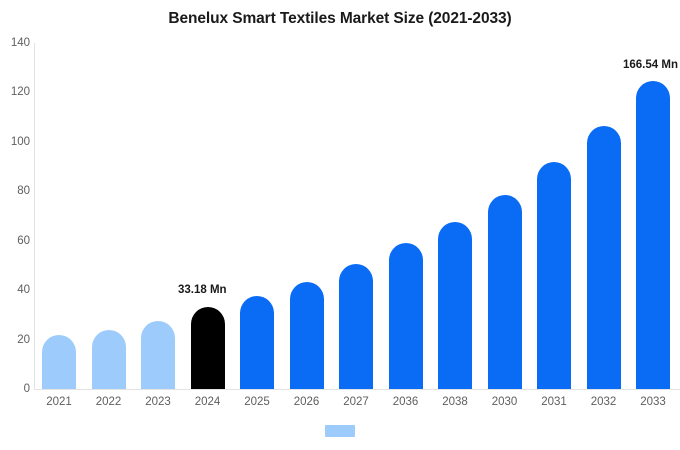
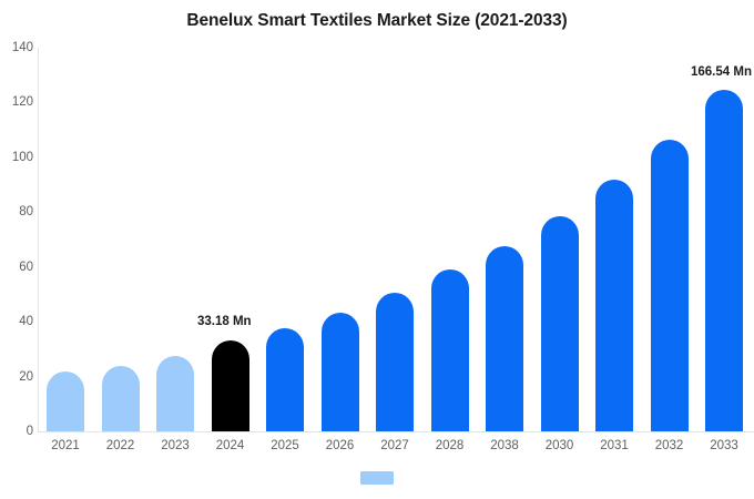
  Benelux Smart Textiles Market Size (2021-2033)
  140
  120
  100
  80
  60
  40
  20
  0
  2021
  2022
  2023
  2024
  2025
  2026
  2027
- 2036
+ 2028
  2038
  2030
  2031
  2032
  2033
  33.18 Mn
  166.54 Mn
